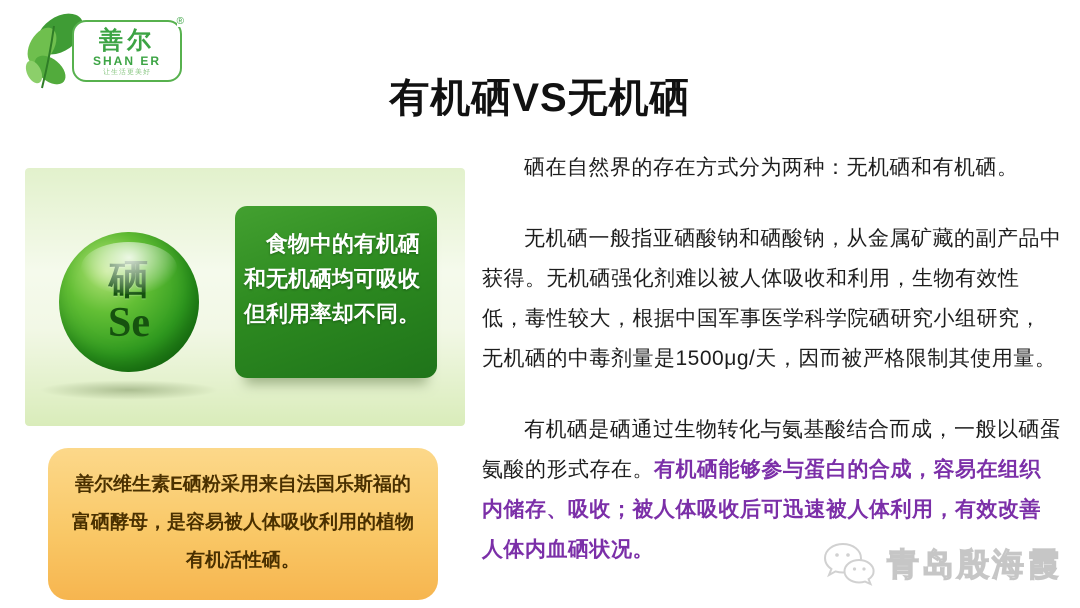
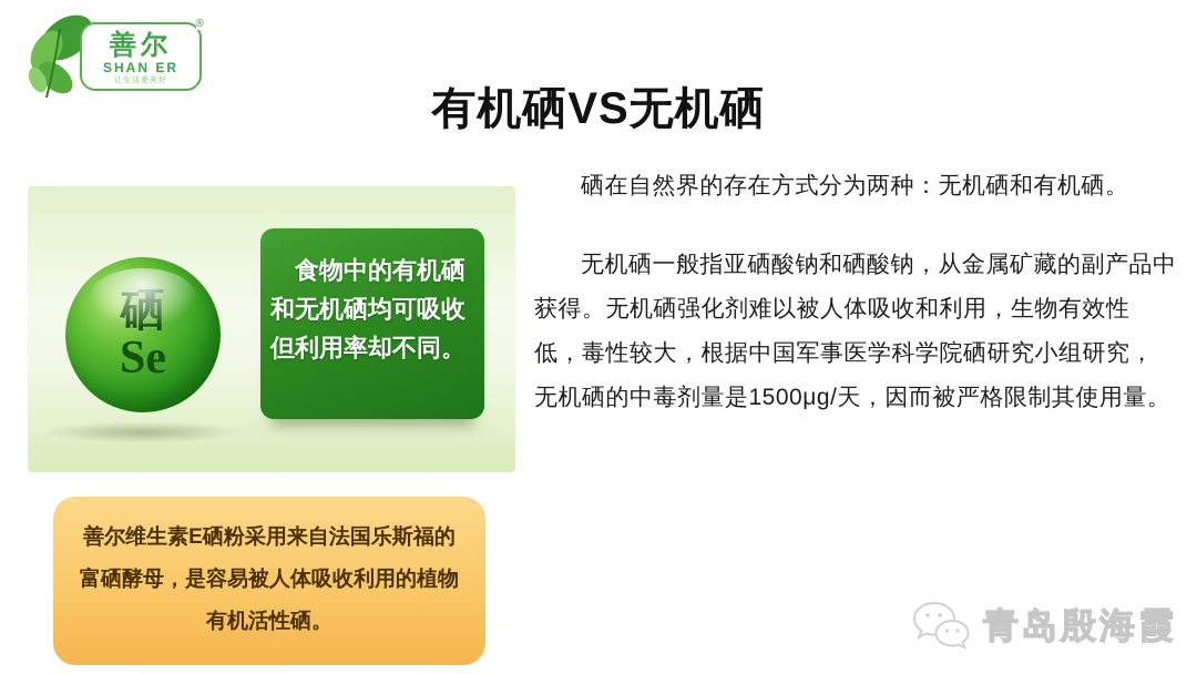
  ®
  善尔
  SHAN ER
  有机硒VS无机硒
  Se
  食物中的有机硒和无机硒均可吸收但利用率却不同。
  善尔维生素E硒粉采用来自法国乐斯福的富硒酵母，是容易被人体吸收利用的植物有机活性硒。
  硒在自然界的存在方式分为两种：无机硒和有机硒。
  无机硒一般指亚硒酸钠和硒酸钠，从金属矿藏的副产品中获得。无机硒强化剂难以被人体吸收和利用，生物有效性低，毒性较大，根据中国军事医学科学院硒研究小组研究，无机硒的中毒剂量是1500μg/天，因而被严格限制其使用量。
- 有机硒是硒通过生物转化与氨基酸结合而成，一般以硒蛋氨酸的形式存在。有机硒能够参与蛋白的合成，容易在组织内储存、吸收；被人体吸收后可迅速被人体利用，有效改善人体内血硒状况。
  青岛殷海霞
